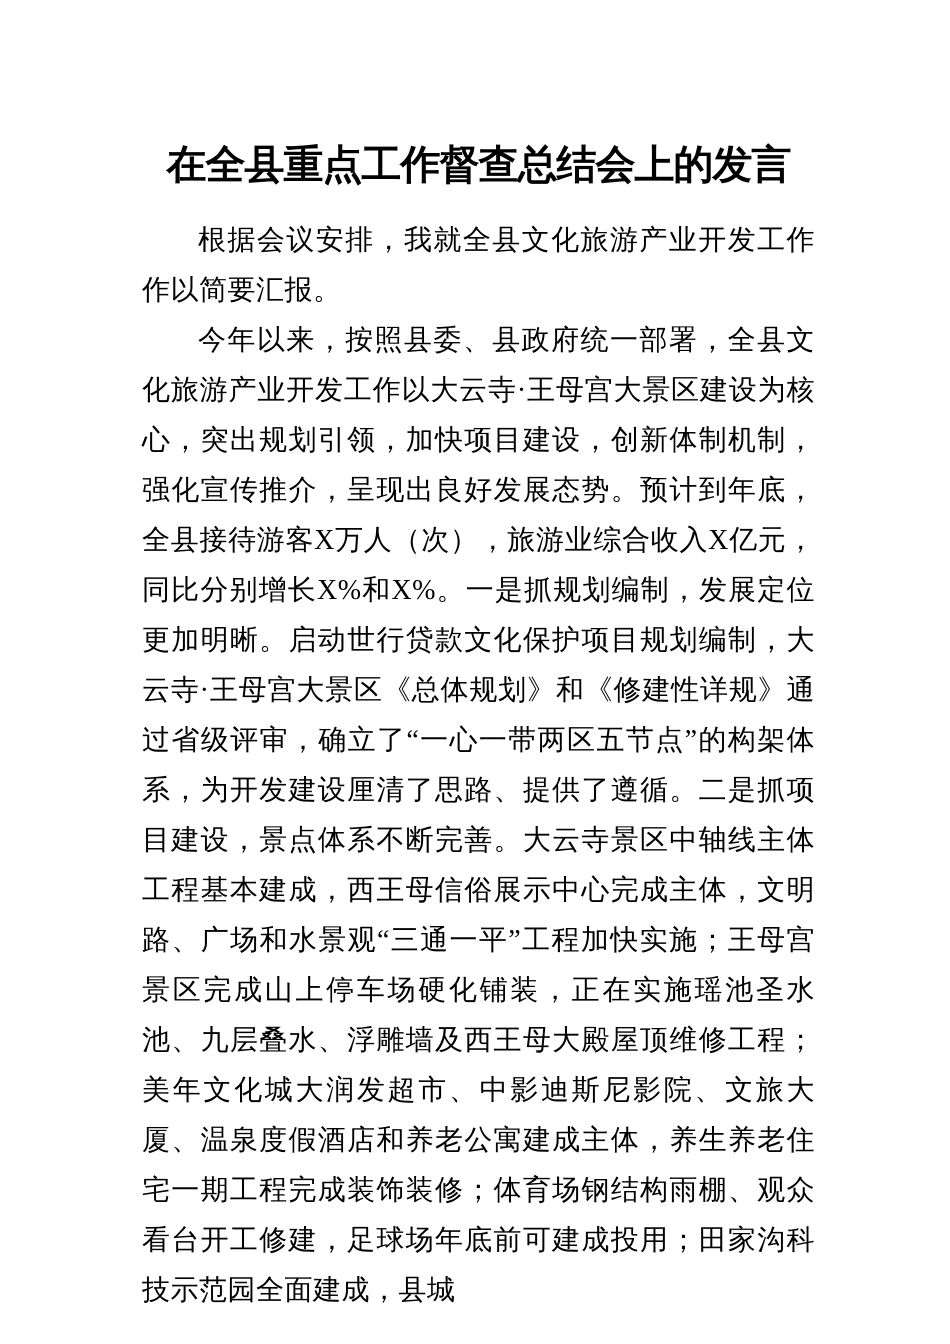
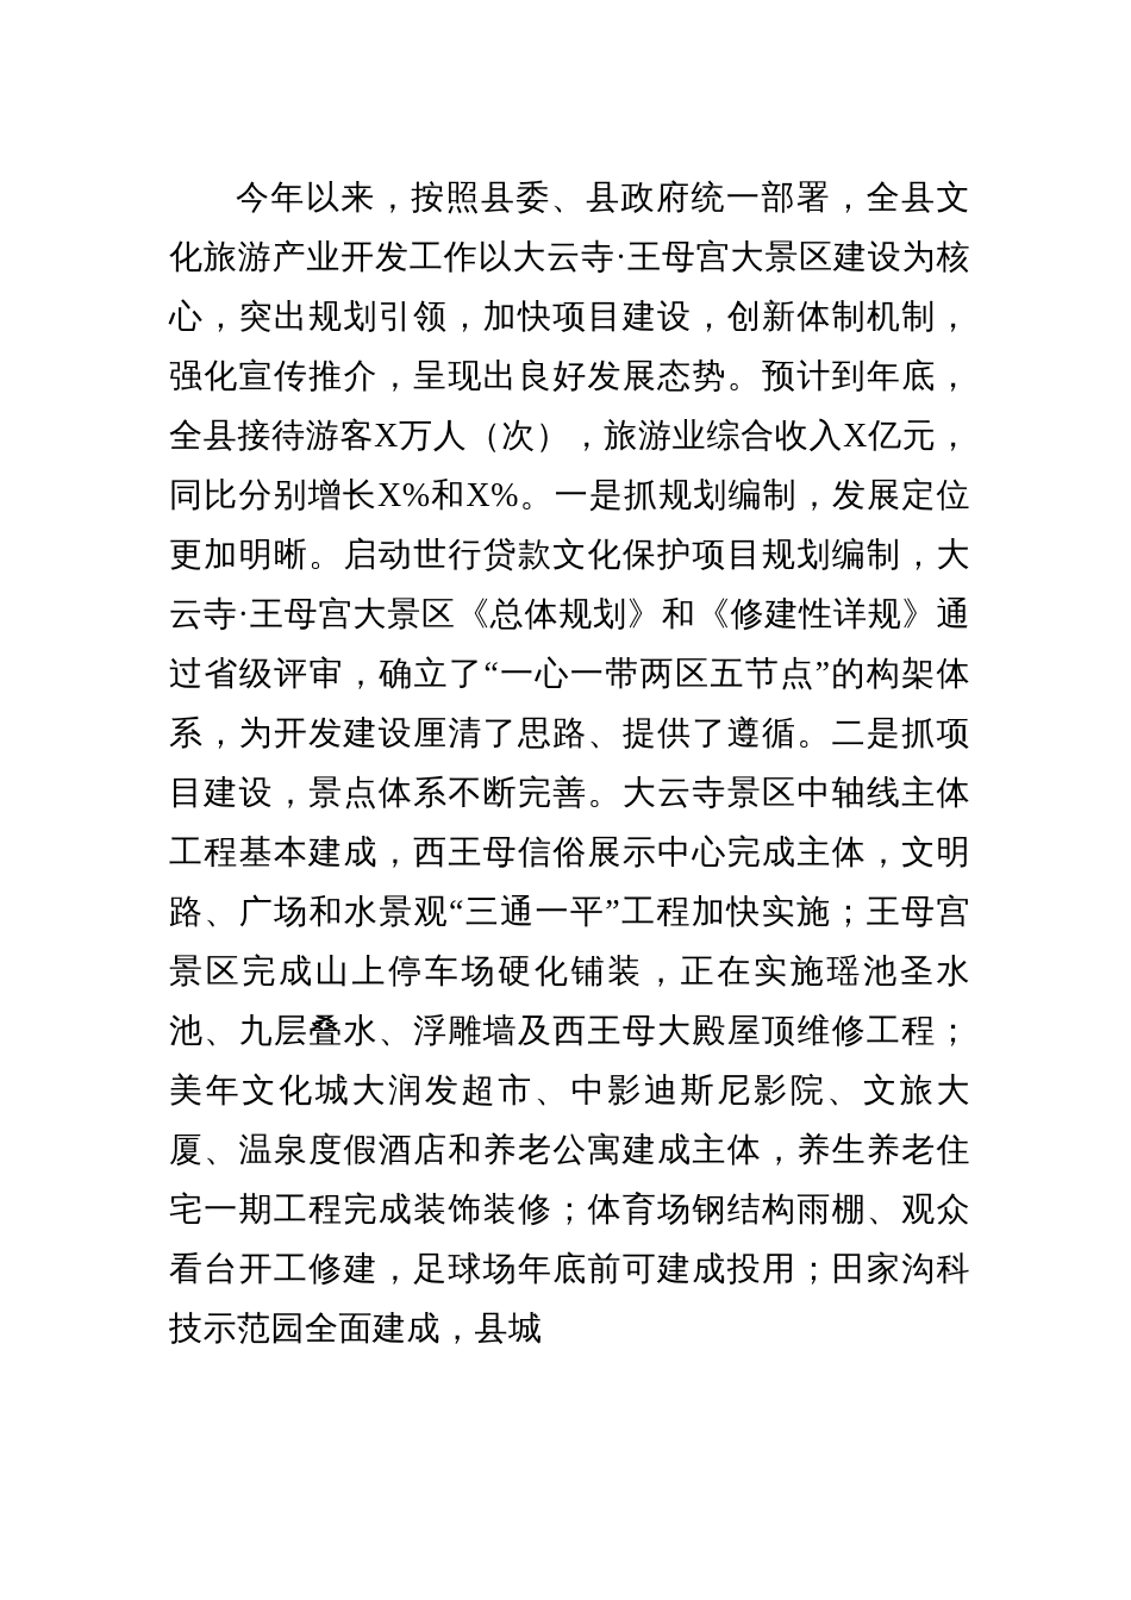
- 在全县重点工作督查总结会上的发言
- 根据会议安排，我就全县文化旅游产业开发工作作以简要汇报。
  今年以来，按照县委、县政府统一部署，全县文化旅游产业开发工作以大云寺·王母宫大景区建设为核心，突出规划引领，加快项目建设，创新体制机制，强化宣传推介，呈现出良好发展态势。预计到年底，全县接待游客X万人（次），旅游业综合收入X亿元，同比分别增长X%和X%。一是抓规划编制，发展定位更加明晰。启动世行贷款文化保护项目规划编制，大云寺·王母宫大景区《总体规划》和《修建性详规》通过省级评审，确立了“一心一带两区五节点”的构架体系，为开发建设厘清了思路、提供了遵循。二是抓项目建设，景点体系不断完善。大云寺景区中轴线主体工程基本建成，西王母信俗展示中心完成主体，文明路、广场和水景观“三通一平”工程加快实施；王母宫景区完成山上停车场硬化铺装，正在实施瑶池圣水池、九层叠水、浮雕墙及西王母大殿屋顶维修工程；美年文化城大润发超市、中影迪斯尼影院、文旅大厦、温泉度假酒店和养老公寓建成主体，养生养老住宅一期工程完成装饰装修；体育场钢结构雨棚、观众看台开工修建，足球场年底前可建成投用；田家沟科技示范园全面建成，县城
